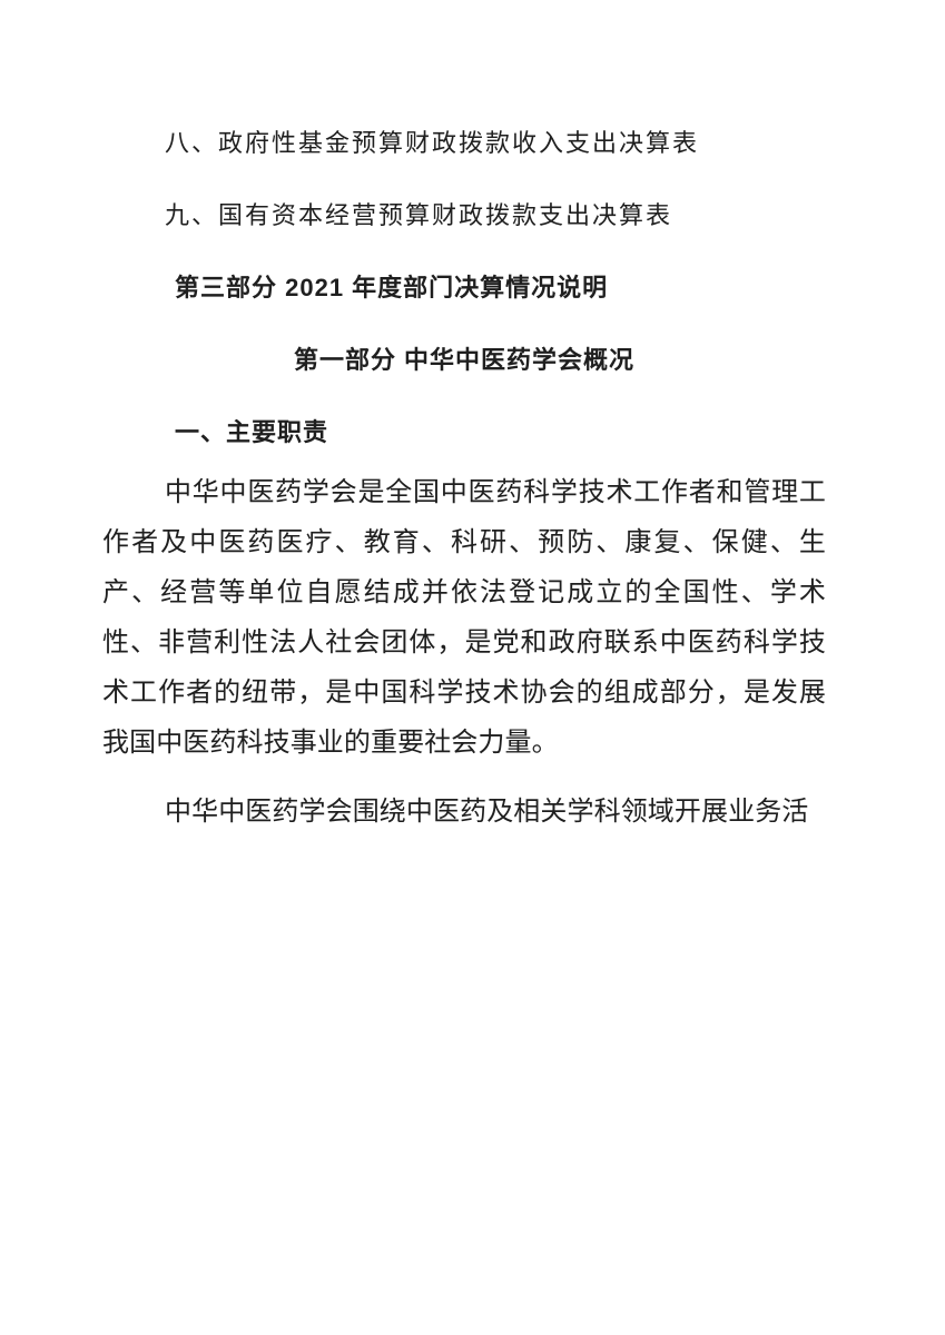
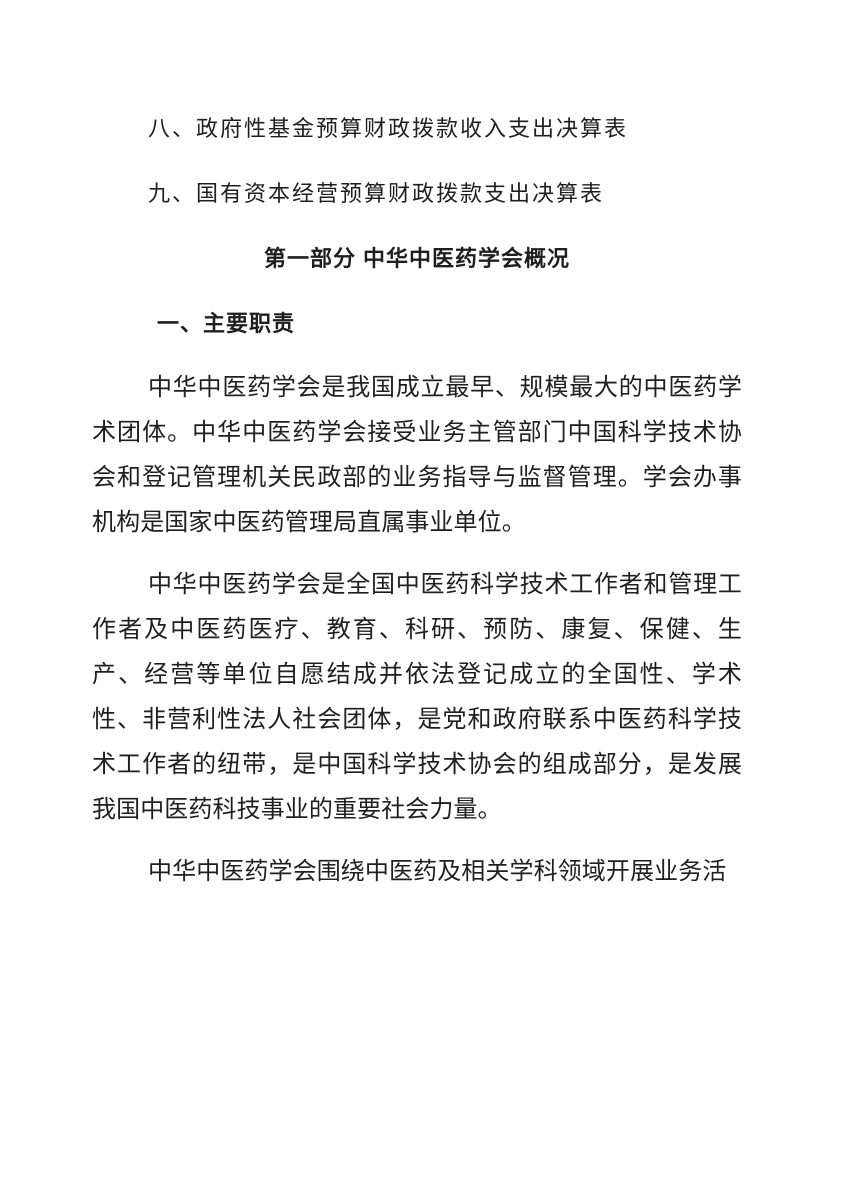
  八、政府性基金预算财政拨款收入支出决算表
  九、国有资本经营预算财政拨款支出决算表
- 第三部分 2021 年度部门决算情况说明
  第一部分 中华中医药学会概况
  一、主要职责
+ 中华中医药学会是我国成立最早、规模最大的中医药学术团体。中华中医药学会接受业务主管部门中国科学技术协会和登记管理机关民政部的业务指导与监督管理。学会办事机构是国家中医药管理局直属事业单位。
  中华中医药学会是全国中医药科学技术工作者和管理工作者及中医药医疗、教育、科研、预防、康复、保健、生产、经营等单位自愿结成并依法登记成立的全国性、学术性、非营利性法人社会团体，是党和政府联系中医药科学技术工作者的纽带，是中国科学技术协会的组成部分，是发展我国中医药科技事业的重要社会力量。
  中华中医药学会围绕中医药及相关学科领域开展业务活
